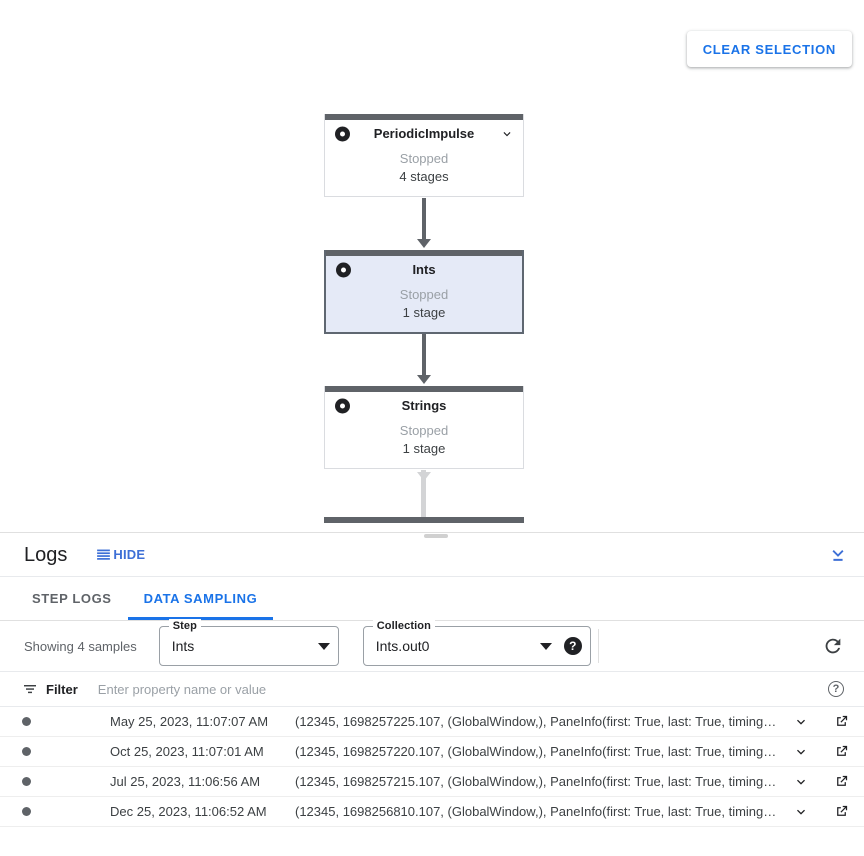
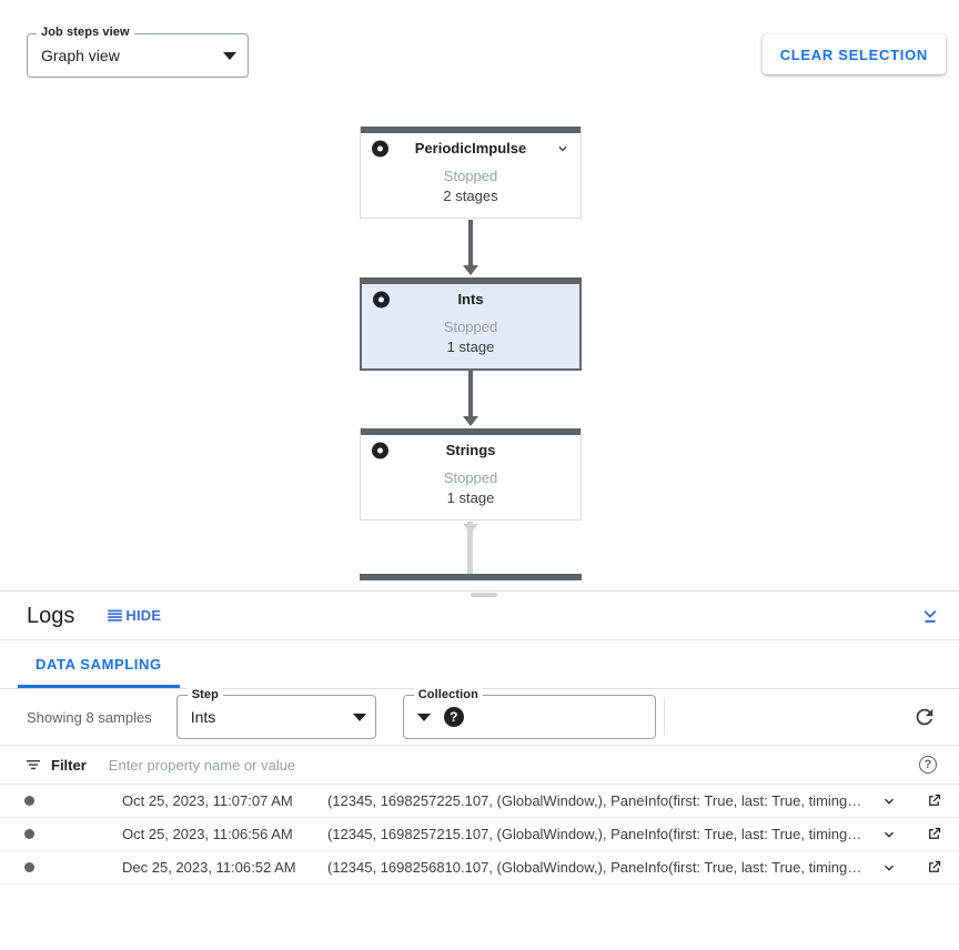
+ Job steps view
+ Graph view
  CLEAR SELECTION
  PeriodicImpulse
  Stopped
- 4 stages
+ 2 stages
  Ints
  Stopped
  1 stage
  Strings
  Stopped
  1 stage
  Logs
  HIDE
- STEP LOGS
  DATA SAMPLING
- Showing 4 samples
+ Showing 8 samples
  Step
  Ints
  Collection
- Ints.out0
  ?
  Filter
  Enter property name or value
  ?
- May 25, 2023, 11:07:07 AM
+ Oct 25, 2023, 11:07:07 AM
  (12345, 1698257225.107, (GlobalWindow,), PaneInfo(first: True, last: True, timing…
- Oct 25, 2023, 11:07:01 AM
- (12345, 1698257220.107, (GlobalWindow,), PaneInfo(first: True, last: True, timing…
- Jul 25, 2023, 11:06:56 AM
+ Oct 25, 2023, 11:06:56 AM
  (12345, 1698257215.107, (GlobalWindow,), PaneInfo(first: True, last: True, timing…
  Dec 25, 2023, 11:06:52 AM
  (12345, 1698256810.107, (GlobalWindow,), PaneInfo(first: True, last: True, timing…
